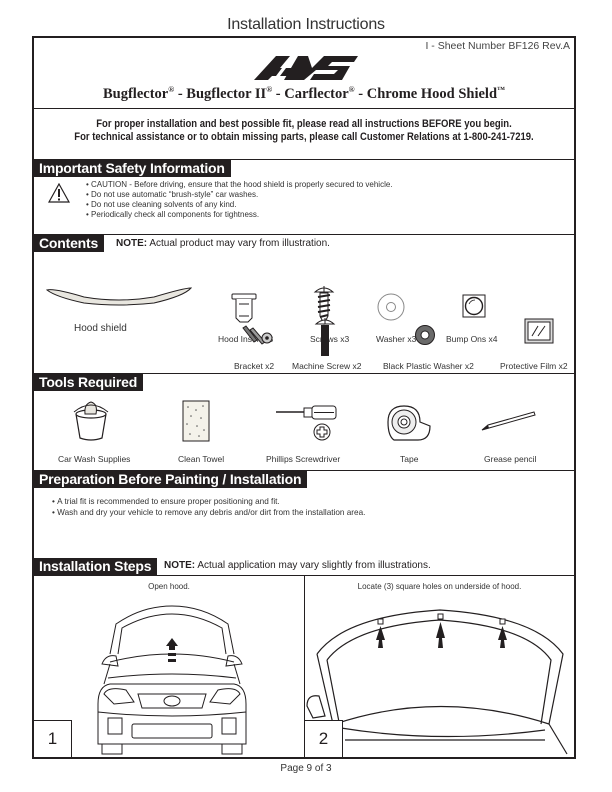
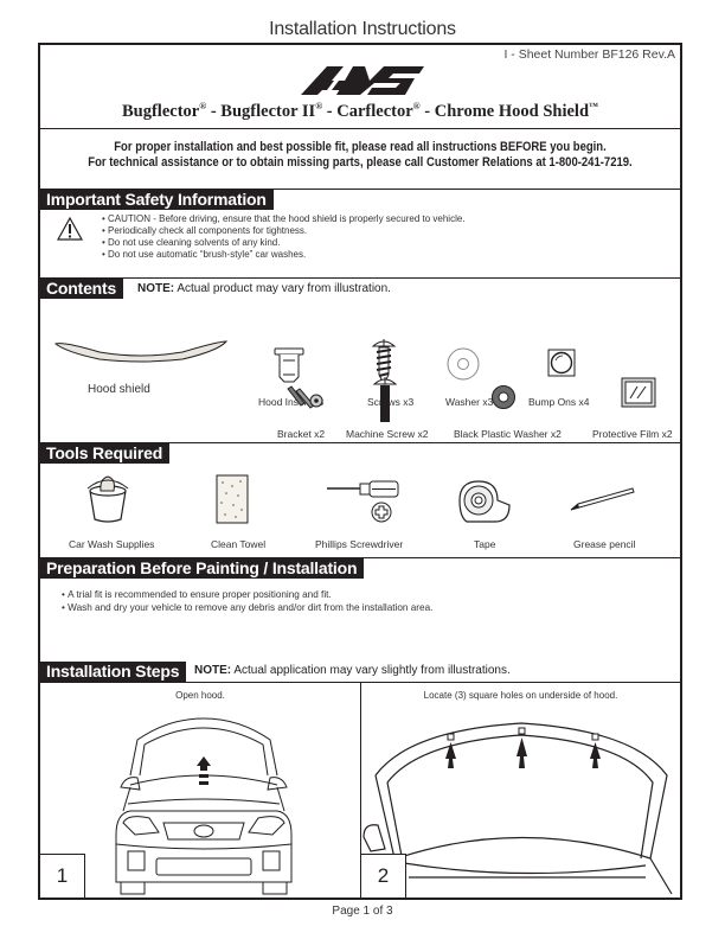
  Installation Instructions
  I - Sheet Number BF126 Rev.A
  Bugflector® - Bugflector II® - Carflector® - Chrome Hood Shield™
  For proper installation and best possible fit, please read all instructions BEFORE you begin.
  For technical assistance or to obtain missing parts, please call Customer Relations at 1-800-241-7219.
  Important Safety Information
  CAUTION - Before driving, ensure that the hood shield is properly secured to vehicle.
- Do not use automatic “brush-style” car washes.
+ Periodically check all components for tightness.
  Do not use cleaning solvents of any kind.
- Periodically check all components for tightness.
+ Do not use automatic “brush-style” car washes.
  Contents
  NOTE: Actual product may vary from illustration.
  Hood shield
  Scws x3
  Washer x3
  Bump Ons x4
  Bracket x2
  Machine Screw x2
  Black Plastic Washer x2
  Protective Film x2
  Tools Required
  Car Wash Supplies
  Clean Towel
  Phillips Screwdriver
  Tape
  Grease pencil
  Preparation Before Painting / Installation
  A trial fit is recommended to ensure proper positioning and fit.
  Wash and dry your vehicle to remove any debris and/or dirt from the installation area.
  Installation Steps
  NOTE: Actual application may vary slightly from illustrations.
  Open hood.
  1
  Locate (3) square holes on underside of hood.
  2
- Page 9 of 3
+ Page 1 of 3
